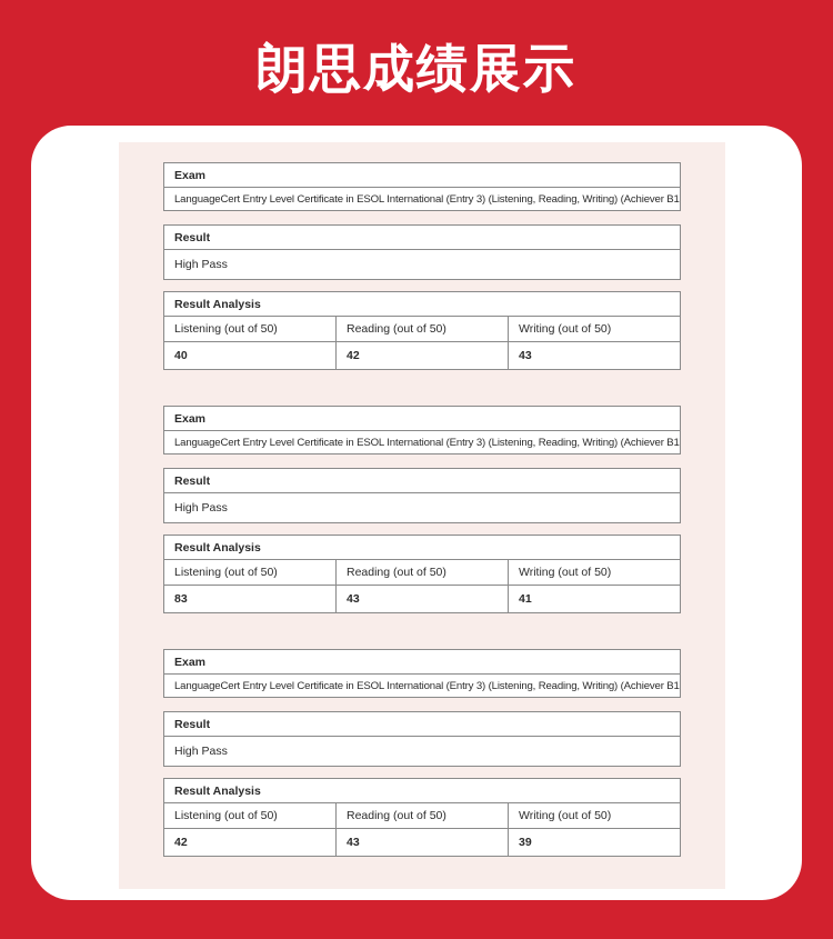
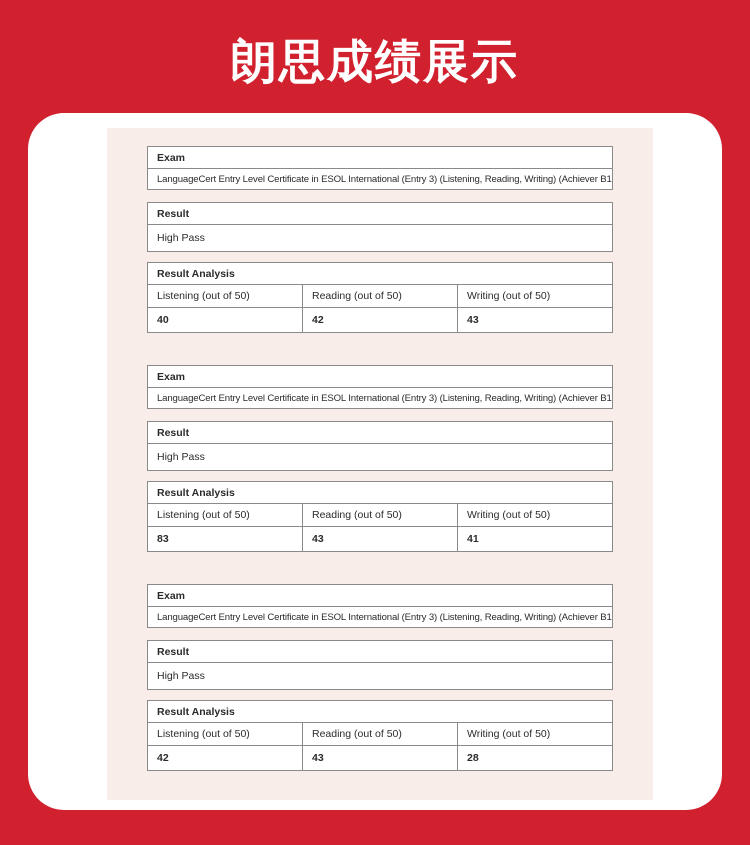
  朗思成绩展示
  Exam
  LanguageCert Entry Level Certificate in ESOL International (Entry 3) (Listening, Reading, Writing) (Achiever B1
  Result
  High Pass
  Result Analysis
  Listening (out of 50)	Reading (out of 50)	Writing (out of 50)
  40	42	43
  Exam
  LanguageCert Entry Level Certificate in ESOL International (Entry 3) (Listening, Reading, Writing) (Achiever B1
  Result
  High Pass
  Result Analysis
  Listening (out of 50)	Reading (out of 50)	Writing (out of 50)
  83	43	41
  Exam
  LanguageCert Entry Level Certificate in ESOL International (Entry 3) (Listening, Reading, Writing) (Achiever B1
  Result
  High Pass
  Result Analysis
  Listening (out of 50)	Reading (out of 50)	Writing (out of 50)
- 42	43	39
+ 42	43	28
